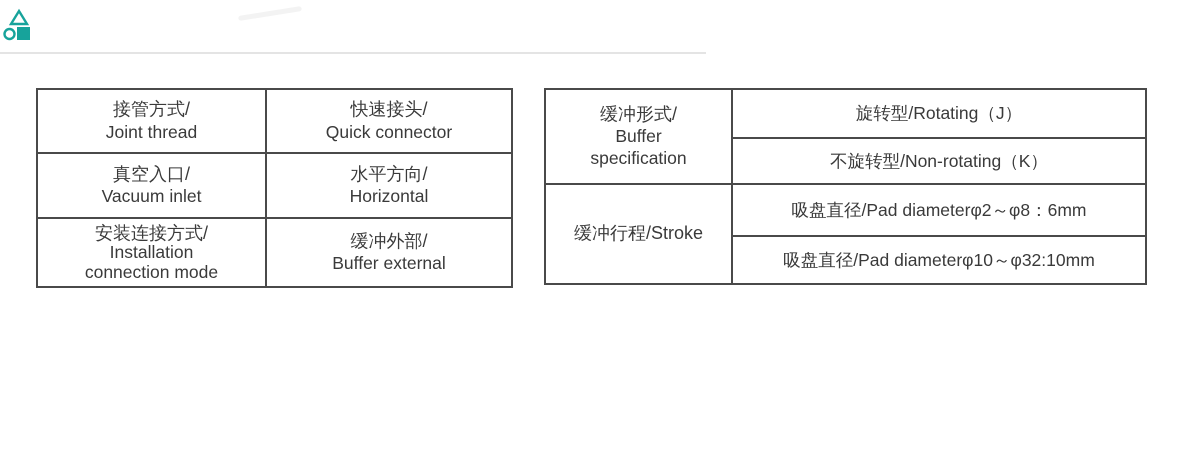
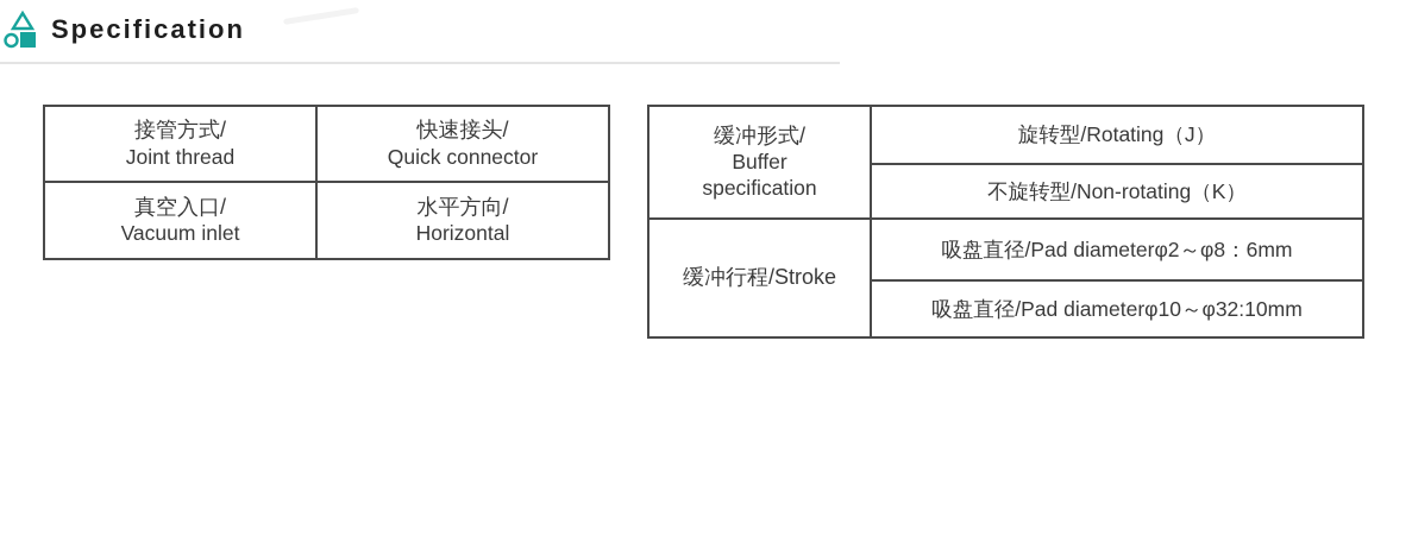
+ Specification
  接管方式/ Joint thread	快速接头/ Quick connector
  真空入口/ Vacuum inlet	水平方向/ Horizontal
- 安装连接方式/ Installation connection mode	缓冲外部/ Buffer external
  缓冲形式/ Buffer specification	旋转型/Rotating（J）
  不旋转型/Non-rotating（K）
  缓冲行程/Stroke	吸盘直径/Pad diameterφ2～φ8：6mm
  吸盘直径/Pad diameterφ10～φ32:10mm
